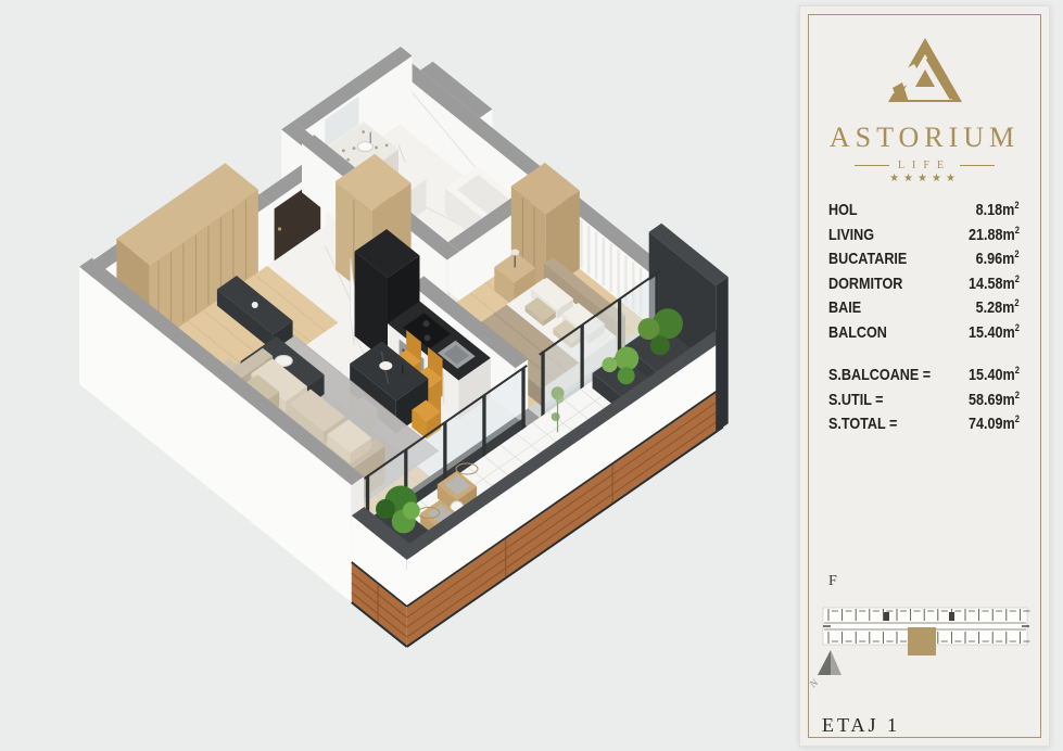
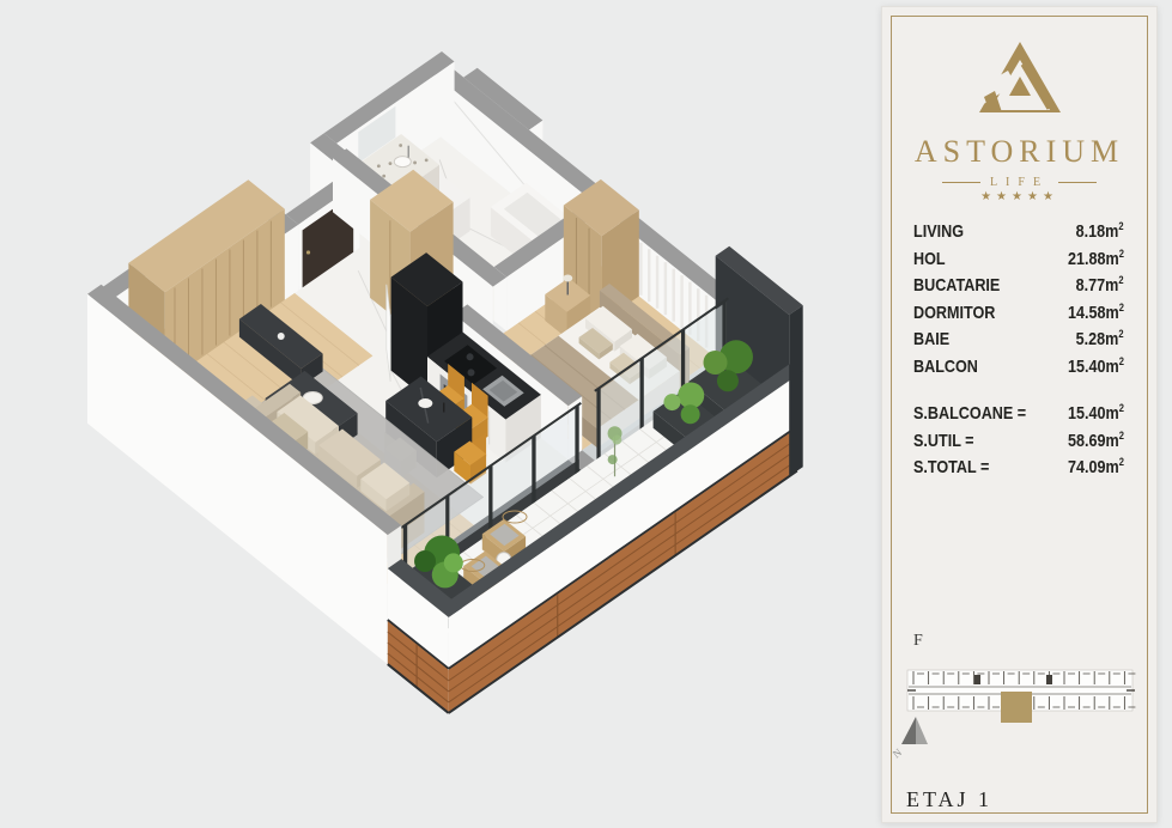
  ASTORIUM
  LIFE
  ★★★★★
- HOL
+ LIVING
  8.18m2
- LIVING
+ HOL
  21.88m2
  BUCATARIE
- 6.96m2
+ 8.77m2
  DORMITOR
  14.58m2
  BAIE
  5.28m2
  BALCON
  15.40m2
  S.BALCOANE =
  15.40m2
  S.UTIL =
  58.69m2
  S.TOTAL =
  74.09m2
  F
  ETAJ 1
